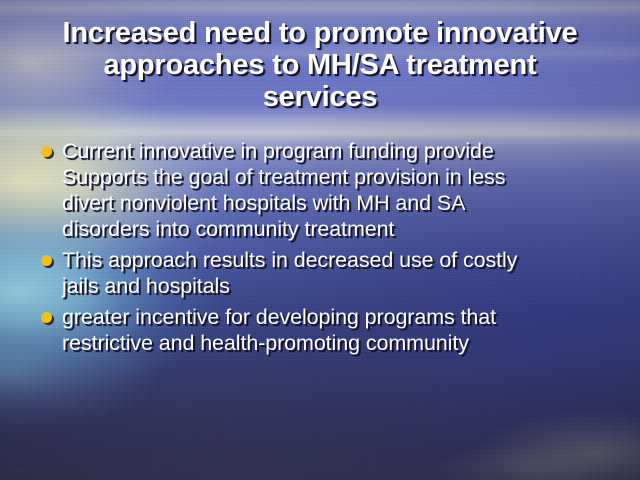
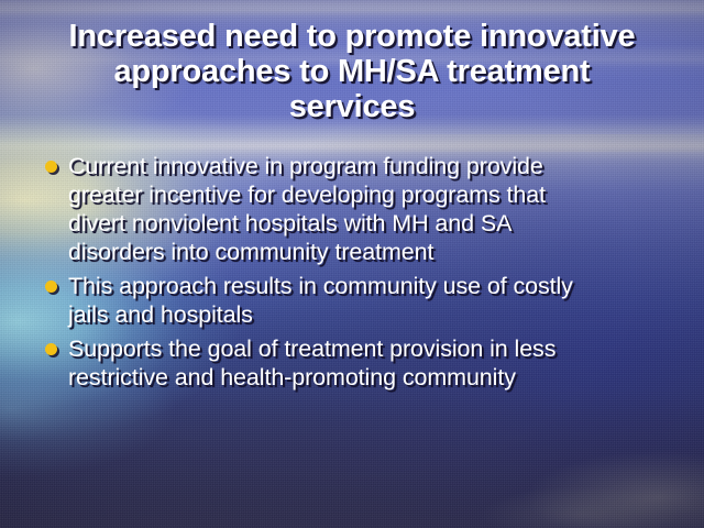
  Increased need to promote innovative
  approaches to MH/SA treatment
  services
  Current innovative in program funding provide
- Supports the goal of treatment provision in less
+ greater incentive for developing programs that
  divert nonviolent hospitals with MH and SA
  disorders into community treatment
- This approach results in decreased use of costly
+ This approach results in community use of costly
  jails and hospitals
- greater incentive for developing programs that
+ Supports the goal of treatment provision in less
  restrictive and health-promoting community
